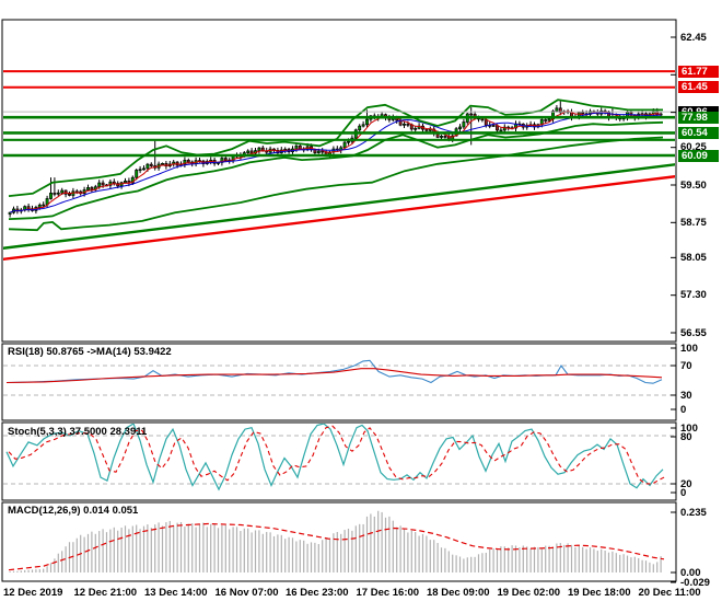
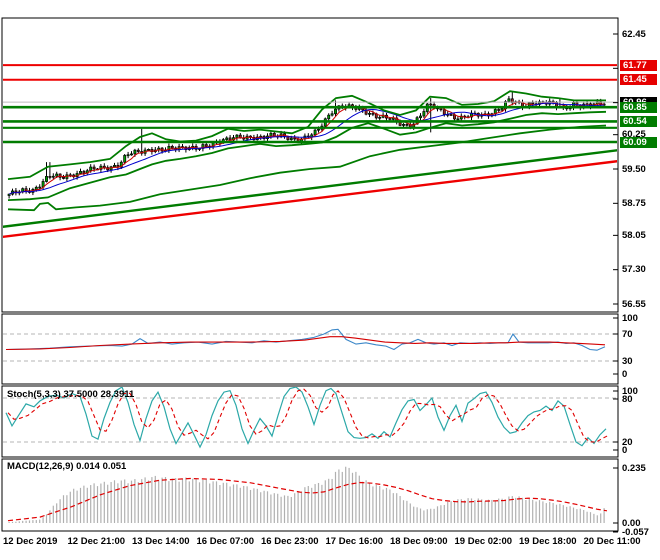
- RSI(18) 50.8765 ->MA(14) 53.9422
  Stoch(5,3,3) 37.5000 28.3911
  MACD(12,26,9) 0.014 0.051
  62.45
  60.25
  59.50
  58.75
  58.05
  57.30
  56.55
  61.77
  61.45
- 77.98
+ 60.85
  60.54
  60.09
  100
  70
  30
  0
  100
  80
  20
  0
  0.235
  0.00
- -0.029
+ -0.057
  12 Dec 2019
  12 Dec 21:00
  13 Dec 14:00
- 16 Nov 07:00
+ 16 Dec 07:00
  16 Dec 23:00
  17 Dec 16:00
  18 Dec 09:00
  19 Dec 02:00
  19 Dec 18:00
  20 Dec 11:00
